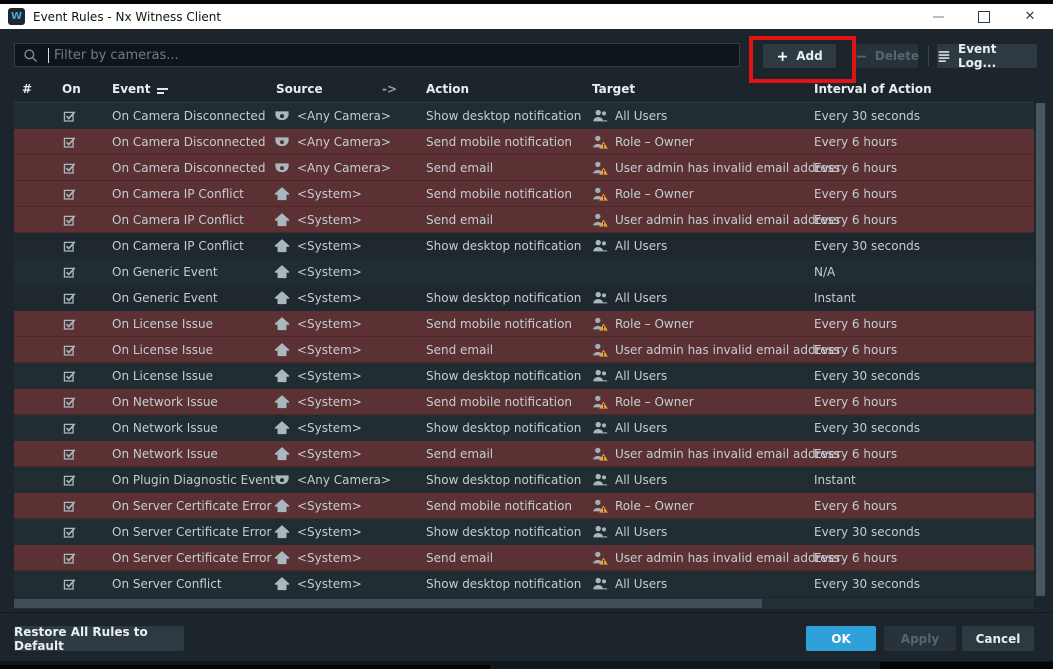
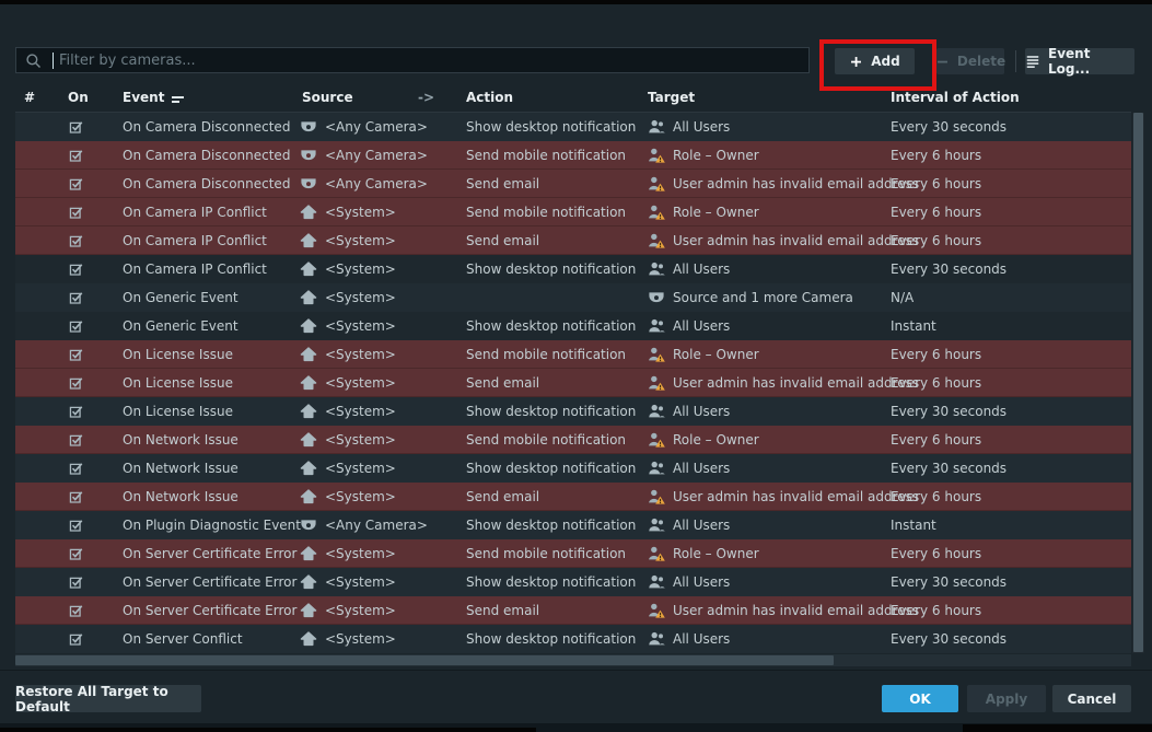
- W
- Event Rules - Nx Witness Client
- ✕
  Filter by cameras...
  Add
  Delete
  Event Log...
  #
  On
  Event
  Source
  ->
  Action
  Target
  Interval of Action
  On Camera Disconnected
  <Any Camera>
  Show desktop notification
  All Users
  Every 30 seconds
  On Camera Disconnected
  <Any Camera>
  Send mobile notification
  Role – Owner
  Every 6 hours
  On Camera Disconnected
  <Any Camera>
  Send email
  User admin has invalid email address
  Every 6 hours
  On Camera IP Conflict
  <System>
  Send mobile notification
  Role – Owner
  Every 6 hours
  On Camera IP Conflict
  <System>
  Send email
  User admin has invalid email address
  Every 6 hours
  On Camera IP Conflict
  <System>
  Show desktop notification
  All Users
  Every 30 seconds
  On Generic Event
  <System>
+ Source and 1 more Camera
  N/A
  On Generic Event
  <System>
  Show desktop notification
  All Users
  Instant
  On License Issue
  <System>
  Send mobile notification
  Role – Owner
  Every 6 hours
  On License Issue
  <System>
  Send email
  User admin has invalid email address
  Every 6 hours
  On License Issue
  <System>
  Show desktop notification
  All Users
  Every 30 seconds
  On Network Issue
  <System>
  Send mobile notification
  Role – Owner
  Every 6 hours
  On Network Issue
  <System>
  Show desktop notification
  All Users
  Every 30 seconds
  On Network Issue
  <System>
  Send email
  User admin has invalid email address
  Every 6 hours
  On Plugin Diagnostic Event
  <Any Camera>
  Show desktop notification
  All Users
  Instant
  On Server Certificate Error
  <System>
  Send mobile notification
  Role – Owner
  Every 6 hours
  On Server Certificate Error
  <System>
  Show desktop notification
  All Users
  Every 30 seconds
  On Server Certificate Error
  <System>
  Send email
  User admin has invalid email address
  Every 6 hours
  On Server Conflict
  <System>
  Show desktop notification
  All Users
  Every 30 seconds
- Restore All Rules to Default
+ Restore All Target to Default
  OK
  Apply
  Cancel
